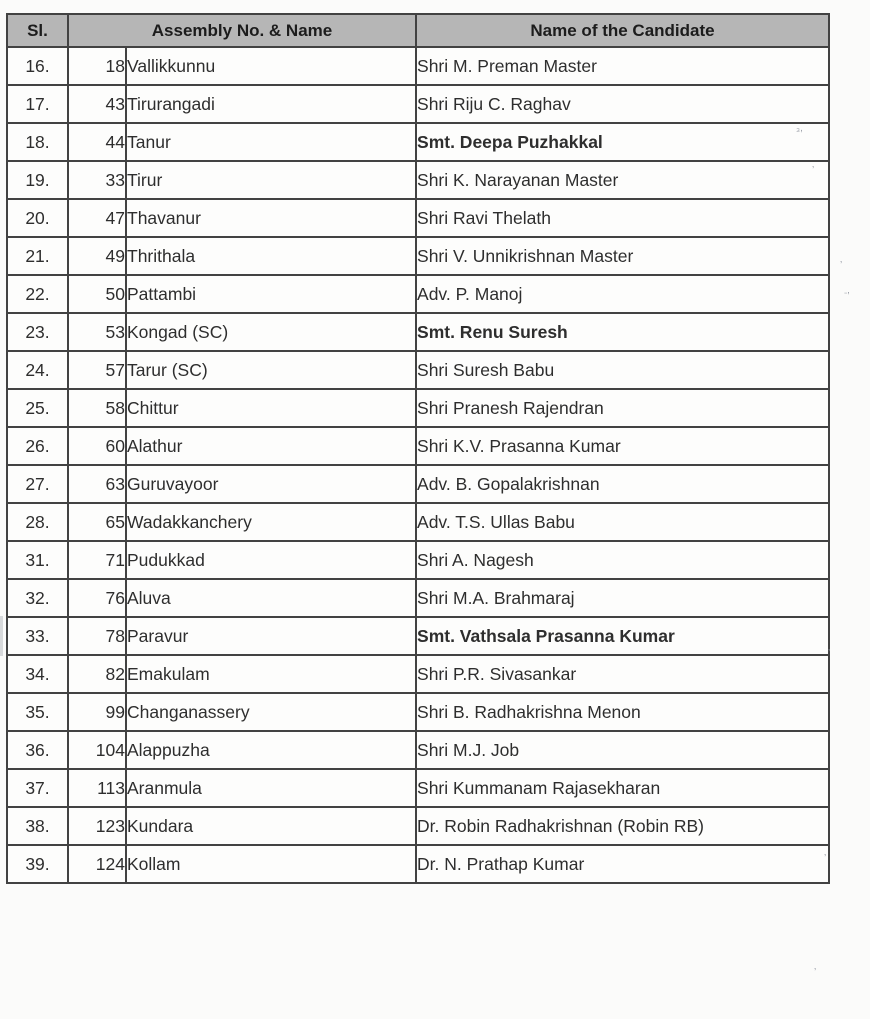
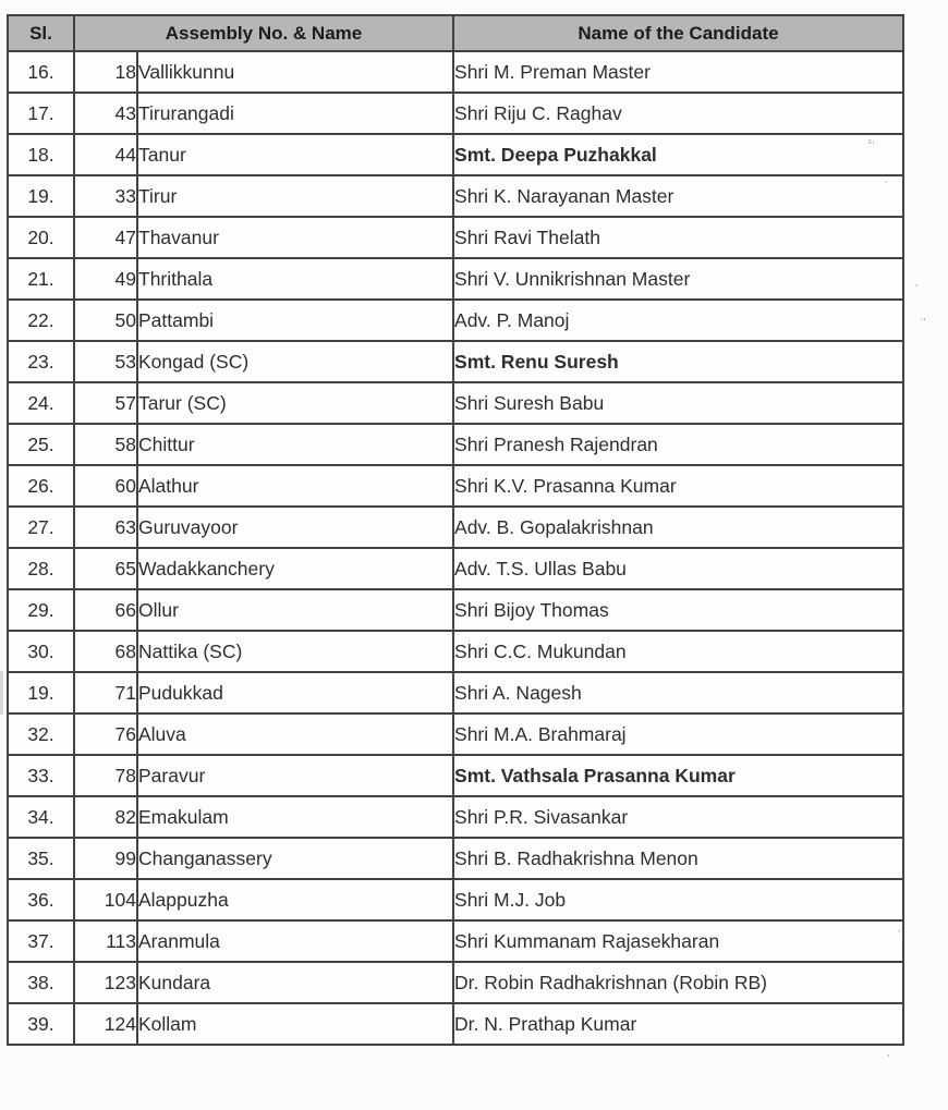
  Sl.	Assembly No. & Name	Name of the Candidate
  16.	18	Vallikkunnu	Shri M. Preman Master
  17.	43	Tirurangadi	Shri Riju C. Raghav
  18.	44	Tanur	Smt. Deepa Puzhakkal
  19.	33	Tirur	Shri K. Narayanan Master
  20.	47	Thavanur	Shri Ravi Thelath
  21.	49	Thrithala	Shri V. Unnikrishnan Master
  22.	50	Pattambi	Adv. P. Manoj
  23.	53	Kongad (SC)	Smt. Renu Suresh
  24.	57	Tarur (SC)	Shri Suresh Babu
  25.	58	Chittur	Shri Pranesh Rajendran
  26.	60	Alathur	Shri K.V. Prasanna Kumar
  27.	63	Guruvayoor	Adv. B. Gopalakrishnan
  28.	65	Wadakkanchery	Adv. T.S. Ullas Babu
+ 29.	66	Ollur	Shri Bijoy Thomas
+ 30.	68	Nattika (SC)	Shri C.C. Mukundan
- 31.	71	Pudukkad	Shri A. Nagesh
+ 19.	71	Pudukkad	Shri A. Nagesh
  32.	76	Aluva	Shri M.A. Brahmaraj
  33.	78	Paravur	Smt. Vathsala Prasanna Kumar
  34.	82	Emakulam	Shri P.R. Sivasankar
  35.	99	Changanassery	Shri B. Radhakrishna Menon
  36.	104	Alappuzha	Shri M.J. Job
  37.	113	Aranmula	Shri Kummanam Rajasekharan
  38.	123	Kundara	Dr. Robin Radhakrishnan (Robin RB)
  39.	124	Kollam	Dr. N. Prathap Kumar
  ₃,
  ’
  ’
  ⁻’
  ’
  ’
  ’
